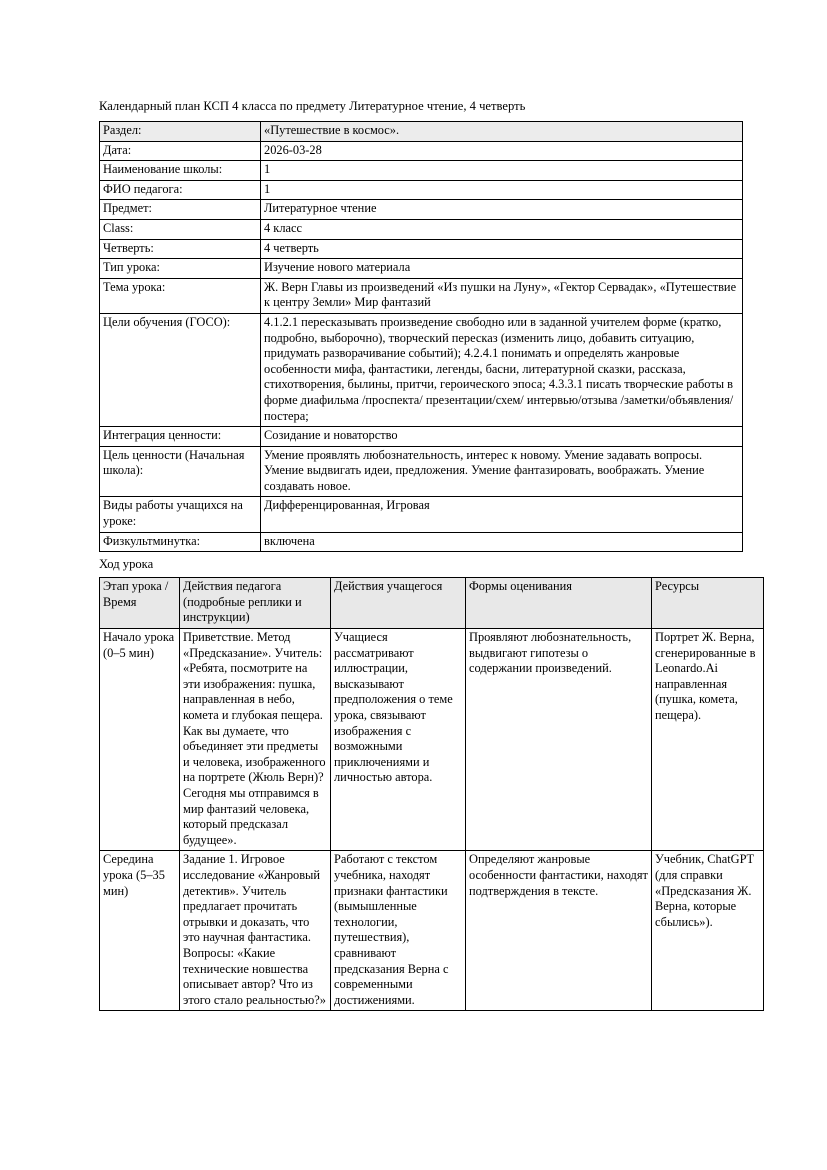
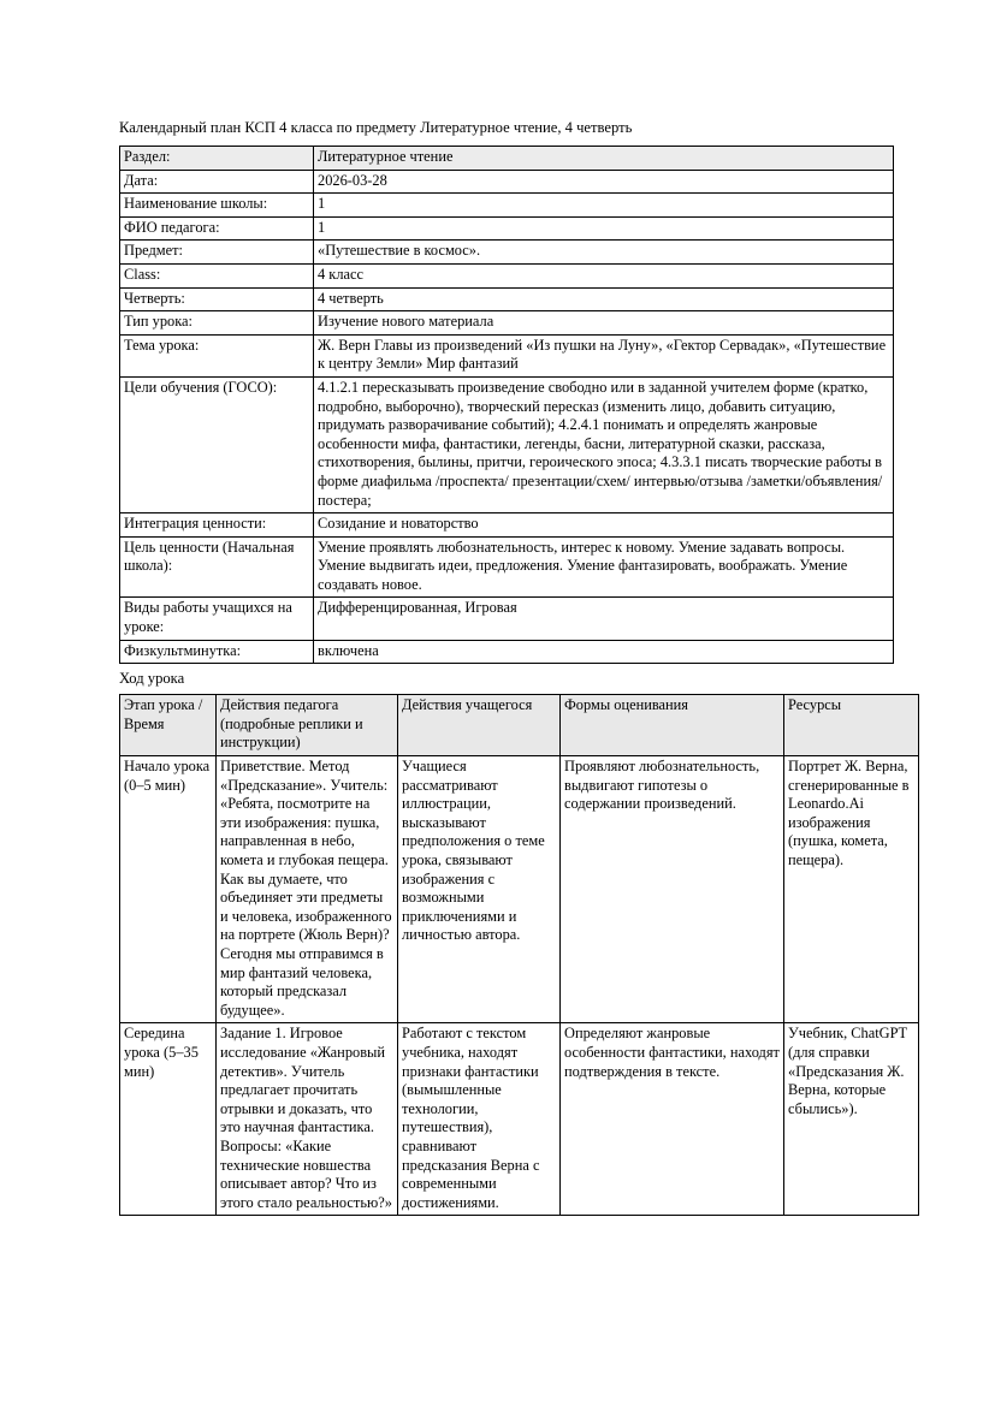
  Календарный план КСП 4 класса по предмету Литературное чтение, 4 четверть
- Раздел:	«Путешествие в космос».
+ Раздел:	Литературное чтение
  Дата:	2026-03-28
  Наименование школы:	1
  ФИО педагога:	1
- Предмет:	Литературное чтение
+ Предмет:	«Путешествие в космос».
  Class:	4 класс
  Четверть:	4 четверть
  Тип урока:	Изучение нового материала
  Тема урока:	Ж. Верн Главы из произведений «Из пушки на Луну», «Гектор Сервадак», «Путешествие к центру Земли» Мир фантазий
  Цели обучения (ГОСО):	4.1.2.1 пересказывать произведение свободно или в заданной учителем форме (кратко, подробно, выборочно), творческий пересказ (изменить лицо, добавить ситуацию, придумать разворачивание событий); 4.2.4.1 понимать и определять жанровые особенности мифа, фантастики, легенды, басни, литературной сказки, рассказа, стихотворения, былины, притчи, героического эпоса; 4.3.3.1 писать творческие работы в форме диафильма /проспекта/ презентации/схем/ интервью/отзыва /заметки/объявления/ постера;
  Интеграция ценности:	Созидание и новаторство
  Цель ценности (Начальная школа):	Умение проявлять любознательность, интерес к новому. Умение задавать вопросы. Умение выдвигать идеи, предложения. Умение фантазировать, воображать. Умение создавать новое.
  Виды работы учащихся на уроке:	Дифференцированная, Игровая
  Физкультминутка:	включена
  Ход урока
  Этап урока / Время	Действия педагога (подробные реплики и инструкции)	Действия учащегося	Формы оценивания	Ресурсы
- Начало урока (0–5 мин)	Приветствие. Метод «Предсказание». Учитель: «Ребята, посмотрите на эти изображения: пушка, направленная в небо, комета и глубокая пещера. Как вы думаете, что объединяет эти предметы и человека, изображенного на портрете (Жюль Верн)? Сегодня мы отправимся в мир фантазий человека, который предсказал будущее».	Учащиеся рассматривают иллюстрации, высказывают предположения о теме урока, связывают изображения с возможными приключениями и личностью автора.	Проявляют любознательность, выдвигают гипотезы о содержании произведений.	Портрет Ж. Верна, сгенерированные в Leonardo.Ai направленная (пушка, комета, пещера).
+ Начало урока (0–5 мин)	Приветствие. Метод «Предсказание». Учитель: «Ребята, посмотрите на эти изображения: пушка, направленная в небо, комета и глубокая пещера. Как вы думаете, что объединяет эти предметы и человека, изображенного на портрете (Жюль Верн)? Сегодня мы отправимся в мир фантазий человека, который предсказал будущее».	Учащиеся рассматривают иллюстрации, высказывают предположения о теме урока, связывают изображения с возможными приключениями и личностью автора.	Проявляют любознательность, выдвигают гипотезы о содержании произведений.	Портрет Ж. Верна, сгенерированные в Leonardo.Ai изображения (пушка, комета, пещера).
  Середина урока (5–35 мин)	Задание 1. Игровое исследование «Жанровый детектив». Учитель предлагает прочитать отрывки и доказать, что это научная фантастика. Вопросы: «Какие технические новшества описывает автор? Что из этого стало реальностью?»	Работают с текстом учебника, находят признаки фантастики (вымышленные технологии, путешествия), сравнивают предсказания Верна с современными достижениями.	Определяют жанровые особенности фантастики, находят подтверждения в тексте.	Учебник, ChatGPT (для справки «Предсказания Ж. Верна, которые сбылись»).
